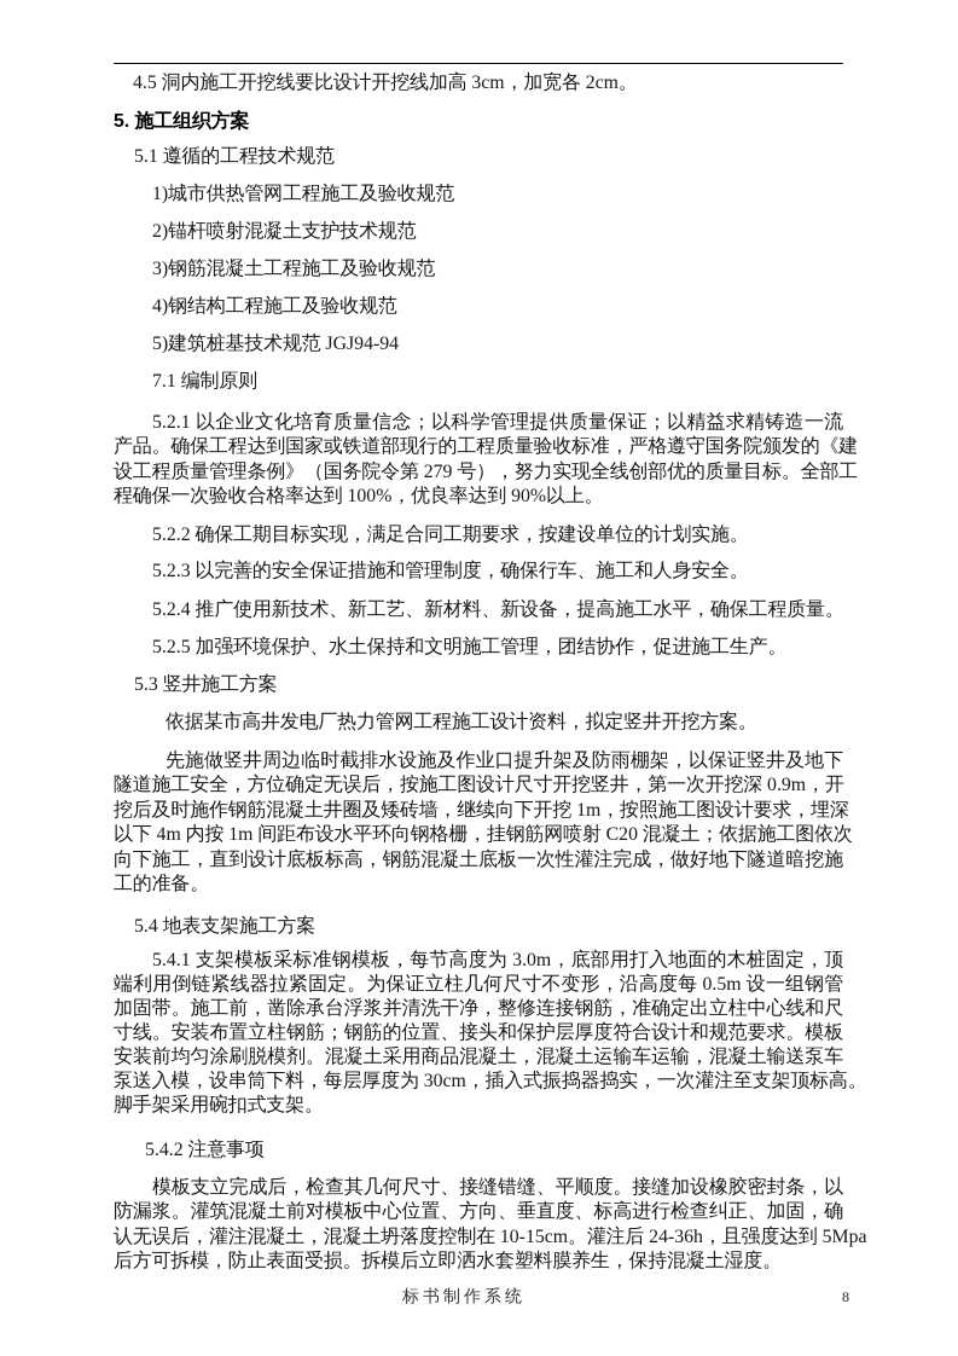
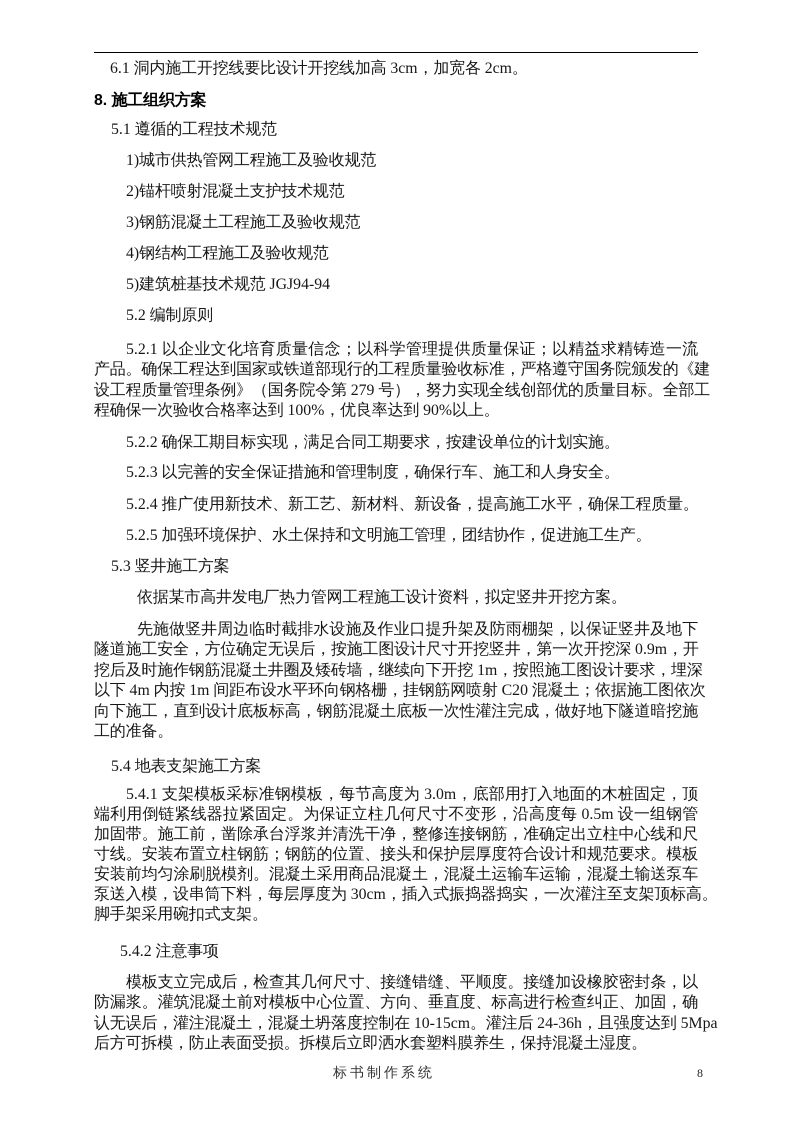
- 4.5 洞内施工开挖线要比设计开挖线加高 3cm，加宽各 2cm。
+ 6.1 洞内施工开挖线要比设计开挖线加高 3cm，加宽各 2cm。
- 5. 施工组织方案
+ 8. 施工组织方案
  5.1 遵循的工程技术规范
  1)城市供热管网工程施工及验收规范
  2)锚杆喷射混凝土支护技术规范
  3)钢筋混凝土工程施工及验收规范
  4)钢结构工程施工及验收规范
  5)建筑桩基技术规范 JGJ94-94
- 7.1 编制原则
+ 5.2 编制原则
  5.2.1 以企业文化培育质量信念；以科学管理提供质量保证；以精益求精铸造一流
  产品。确保工程达到国家或铁道部现行的工程质量验收标准，严格遵守国务院颁发的《建
  设工程质量管理条例》（国务院令第 279 号），努力实现全线创部优的质量目标。全部工
  程确保一次验收合格率达到 100%，优良率达到 90%以上。
  5.2.2 确保工期目标实现，满足合同工期要求，按建设单位的计划实施。
  5.2.3 以完善的安全保证措施和管理制度，确保行车、施工和人身安全。
  5.2.4 推广使用新技术、新工艺、新材料、新设备，提高施工水平，确保工程质量。
  5.2.5 加强环境保护、水土保持和文明施工管理，团结协作，促进施工生产。
  5.3 竖井施工方案
  依据某市高井发电厂热力管网工程施工设计资料，拟定竖井开挖方案。
  先施做竖井周边临时截排水设施及作业口提升架及防雨棚架，以保证竖井及地下
  隧道施工安全，方位确定无误后，按施工图设计尺寸开挖竖井，第一次开挖深 0.9m，开
  挖后及时施作钢筋混凝土井圈及矮砖墙，继续向下开挖 1m，按照施工图设计要求，埋深
  以下 4m 内按 1m 间距布设水平环向钢格栅，挂钢筋网喷射 C20 混凝土；依据施工图依次
  向下施工，直到设计底板标高，钢筋混凝土底板一次性灌注完成，做好地下隧道暗挖施
  工的准备。
  5.4 地表支架施工方案
  5.4.1 支架模板采标准钢模板，每节高度为 3.0m，底部用打入地面的木桩固定，顶
  端利用倒链紧线器拉紧固定。为保证立柱几何尺寸不变形，沿高度每 0.5m 设一组钢管
  加固带。施工前，凿除承台浮浆并清洗干净，整修连接钢筋，准确定出立柱中心线和尺
  寸线。安装布置立柱钢筋；钢筋的位置、接头和保护层厚度符合设计和规范要求。模板
  安装前均匀涂刷脱模剂。混凝土采用商品混凝土，混凝土运输车运输，混凝土输送泵车
  泵送入模，设串筒下料，每层厚度为 30cm，插入式振捣器捣实，一次灌注至支架顶标高。
  脚手架采用碗扣式支架。
  5.4.2 注意事项
  模板支立完成后，检查其几何尺寸、接缝错缝、平顺度。接缝加设橡胶密封条，以
  防漏浆。灌筑混凝土前对模板中心位置、方向、垂直度、标高进行检查纠正、加固，确
  认无误后，灌注混凝土，混凝土坍落度控制在 10-15cm。灌注后 24-36h，且强度达到 5Mpa
  后方可拆模，防止表面受损。拆模后立即洒水套塑料膜养生，保持混凝土湿度。
  标书制作系统
  8
